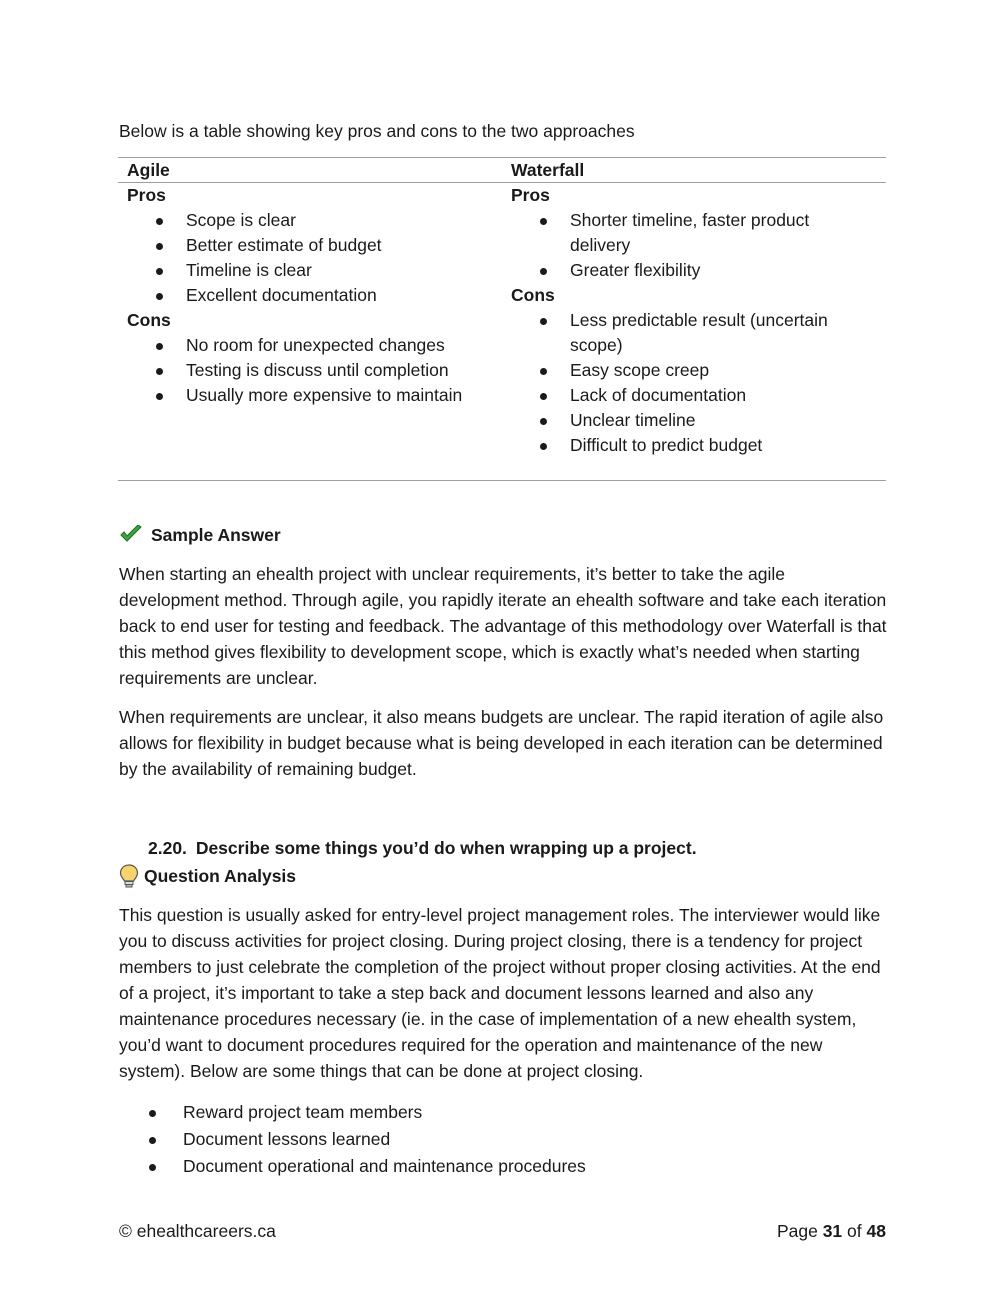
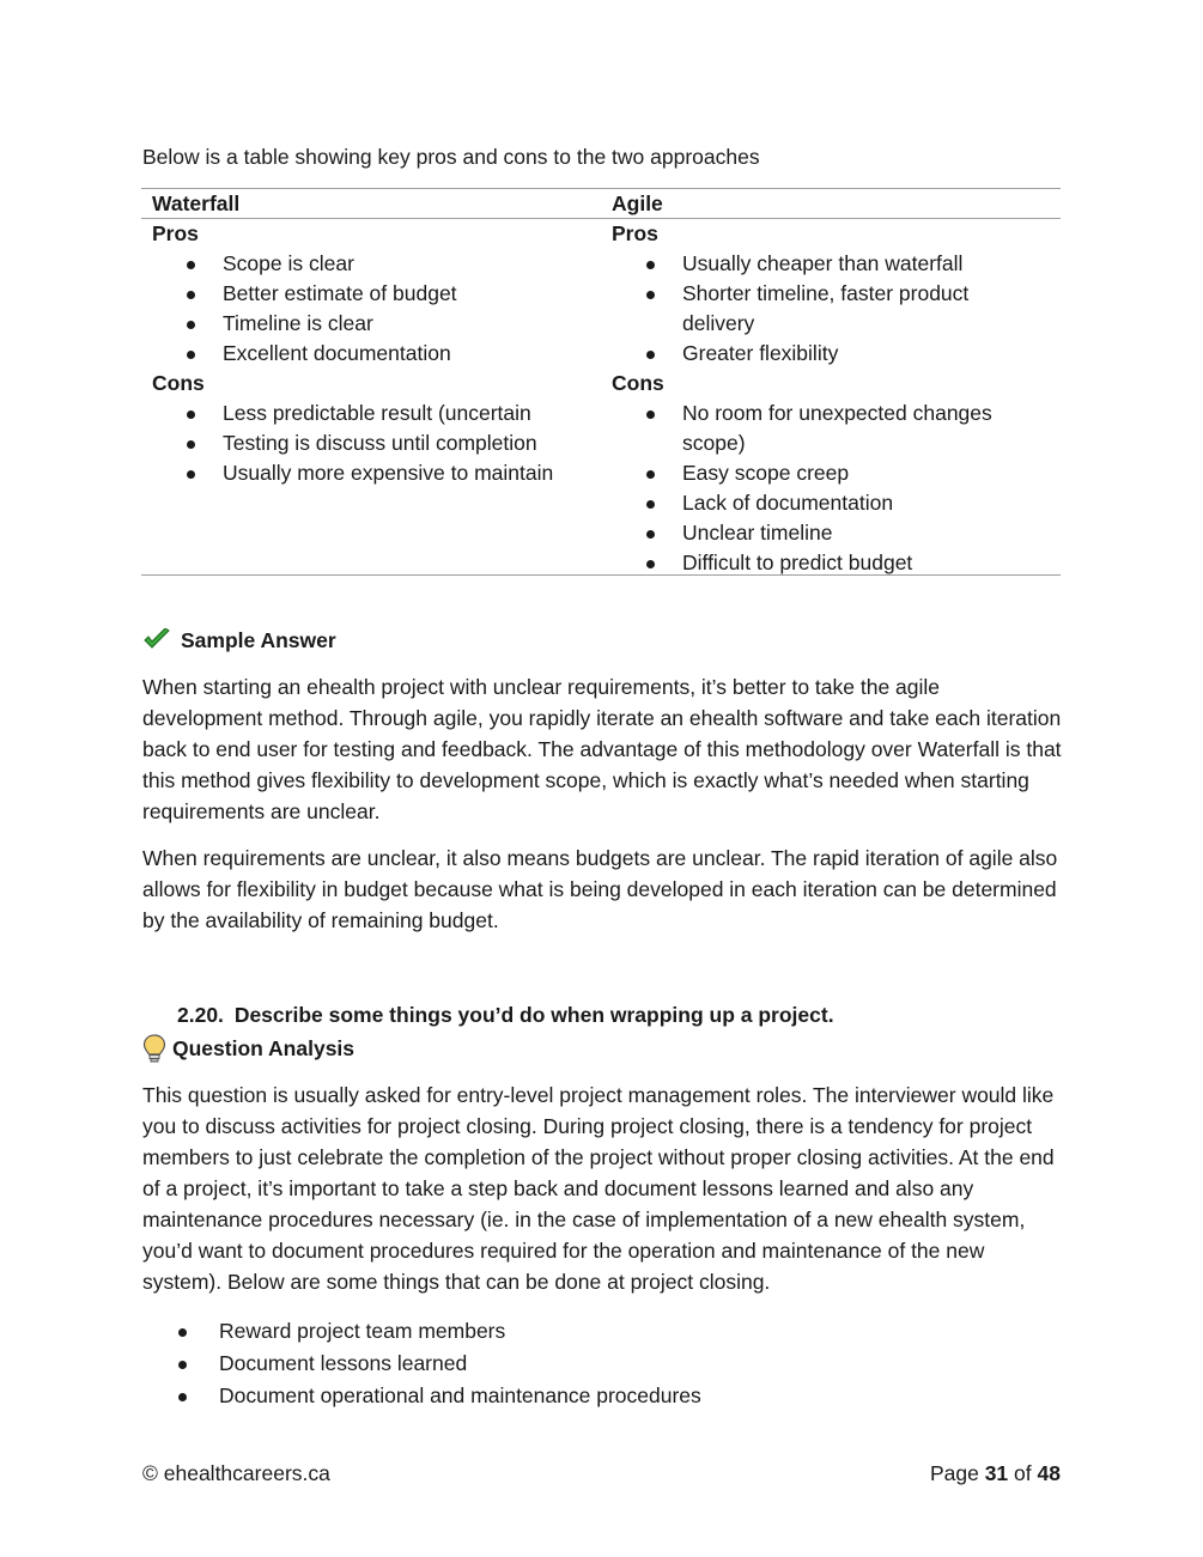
  Below is a table showing key pros and cons to the two approaches
- Agile
+ Waterfall
  Pros
  Scope is clear
  Better estimate of budget
  Timeline is clear
  Excellent documentation
  Cons
- No room for unexpected changes
+ Less predictable result (uncertain
  Testing is discuss until completion
  Usually more expensive to maintain
- Waterfall
+ Agile
  Pros
+ Usually cheaper than waterfall
  Shorter timeline, faster product
  delivery
  Greater flexibility
  Cons
- Less predictable result (uncertain
+ No room for unexpected changes
  scope)
  Easy scope creep
  Lack of documentation
  Unclear timeline
  Difficult to predict budget
  Sample Answer
  When starting an ehealth project with unclear requirements, it’s better to take the agile development method. Through agile, you rapidly iterate an ehealth software and take each iteration back to end user for testing and feedback. The advantage of this methodology over Waterfall is that this method gives flexibility to development scope, which is exactly what’s needed when starting requirements are unclear.
  When requirements are unclear, it also means budgets are unclear. The rapid iteration of agile also allows for flexibility in budget because what is being developed in each iteration can be determined by the availability of remaining budget.
  2.20. Describe some things you’d do when wrapping up a project.
  Question Analysis
  This question is usually asked for entry-level project management roles. The interviewer would like you to discuss activities for project closing. During project closing, there is a tendency for project members to just celebrate the completion of the project without proper closing activities. At the end of a project, it’s important to take a step back and document lessons learned and also any maintenance procedures necessary (ie. in the case of implementation of a new ehealth system, you’d want to document procedures required for the operation and maintenance of the new system). Below are some things that can be done at project closing.
  Reward project team members
  Document lessons learned
  Document operational and maintenance procedures
  © ehealthcareers.ca
  Page 31 of 48
